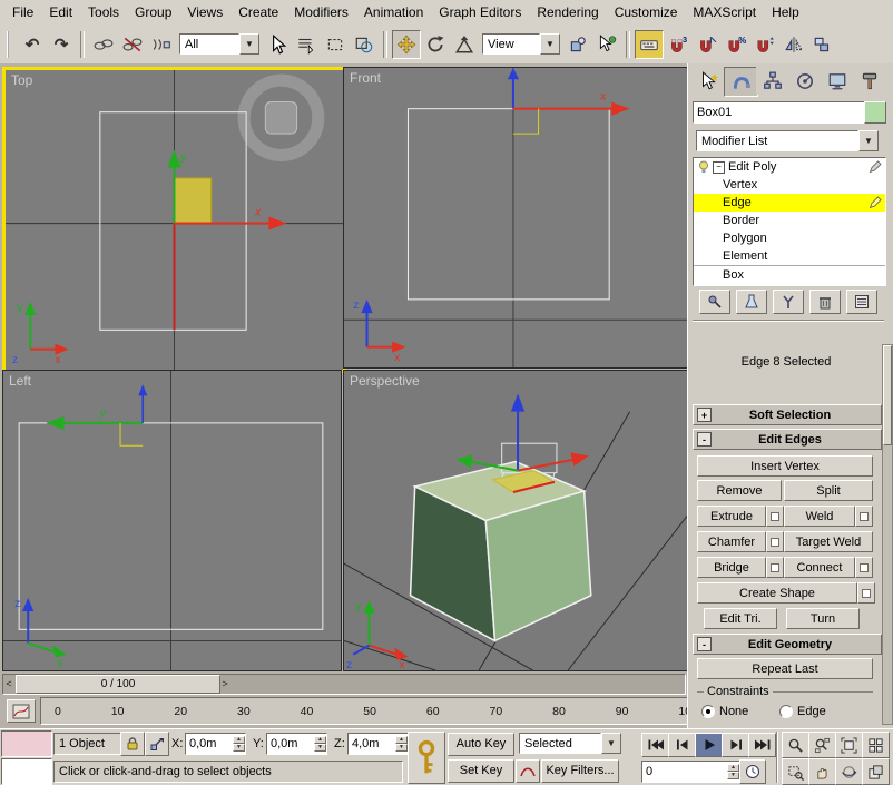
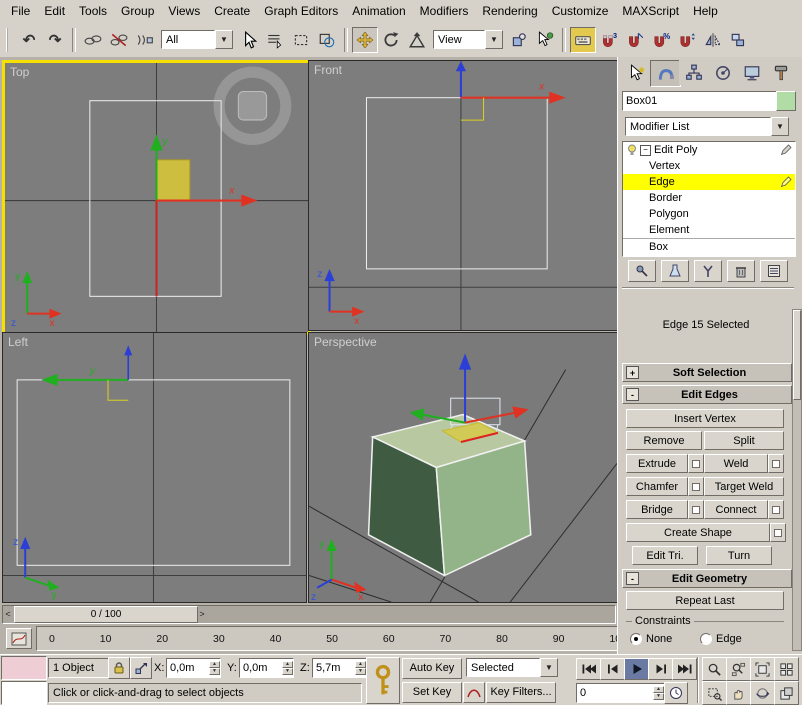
  File
  Edit
  Tools
  Group
  Views
  Create
- Modifiers
+ Graph Editors
  Animation
- Graph Editors
+ Modifiers
  Rendering
  Customize
  MAXScript
  Help
  ↶
  ↷
  All
  ▼
  View
  ▼
  3
  %
  y
  x
  y
  x
  z
  Top
  x
  z
  x
  Front
  y
  z
  y
  Left
  y
  x
  z
  Perspective
  <
  0 / 100
  >
  0
  10
  20
  30
  40
  50
  60
  70
  80
  90
  Box01
  Modifier List
  ▼
  −
  Edit Poly
  Vertex
  Edge
  Border
  Polygon
  Element
  Box
- Edge 8 Selected
+ Edge 15 Selected
  +
  Soft Selection
  -
  Edit Edges
  Insert Vertex
  Remove
  Split
  Extrude
  Weld
  Chamfer
  Target Weld
  Bridge
  Connect
  Create Shape
  Edit Tri.
  Turn
  -
  Edit Geometry
  Repeat Last
  Constraints
  None
  Edge
  1 Object
  X:
  0,0m
  Y:
  0,0m
  Z:
- 4,0m
+ 5,7m
  Click or click-and-drag to select objects
  Auto Key
  Set Key
  Selected
  ▼
  Key Filters...
  0
